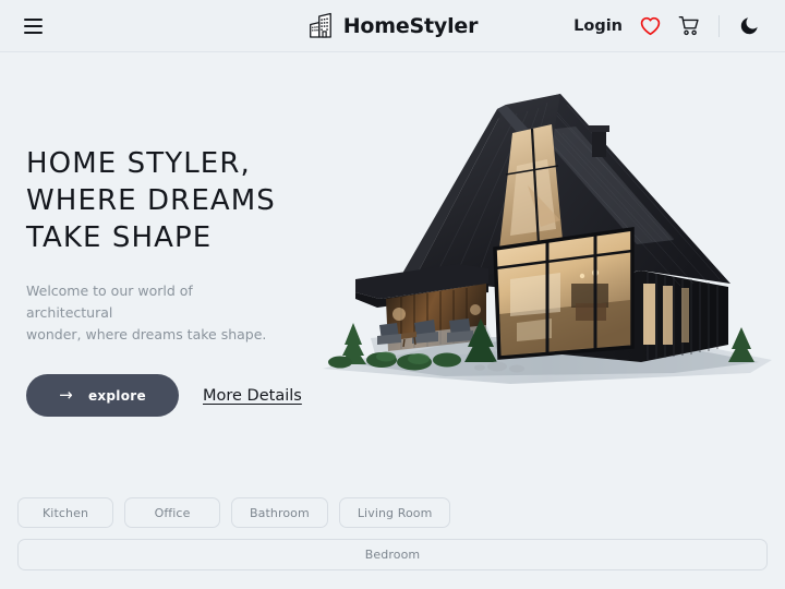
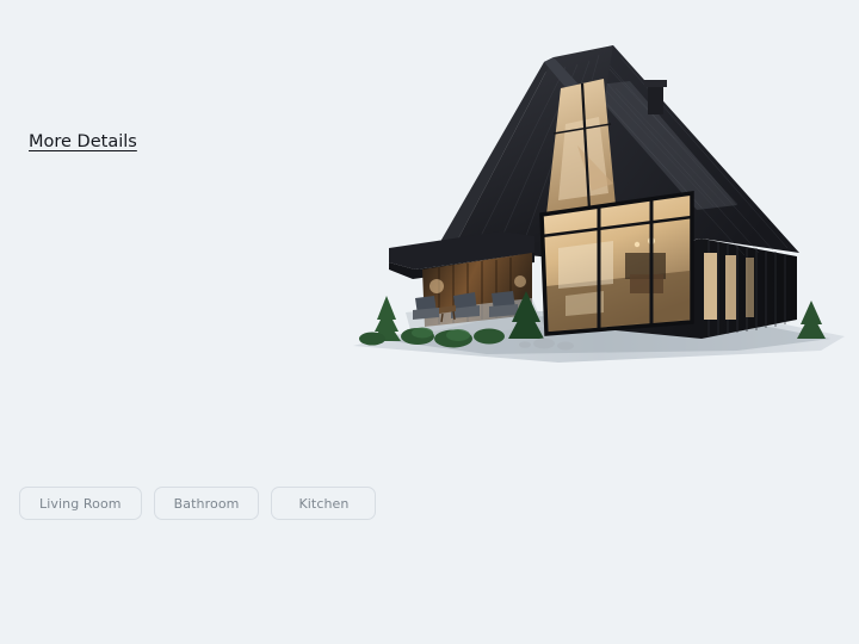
- HomeStyler
- Login
- HOME STYLER,
- WHERE DREAMS
- TAKE SHAPE
- Welcome to our world of architectural
- wonder, where dreams take shape.
- →
- explore
  More Details
- Kitchen
+ Living Room
- Office
  Bathroom
- Living Room
+ Kitchen
- Bedroom
